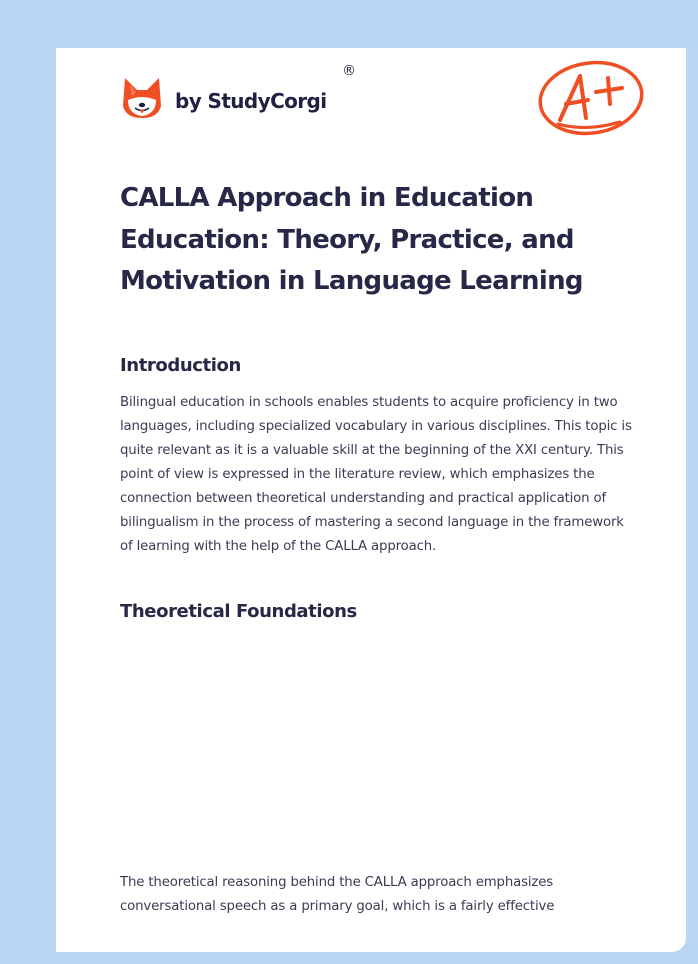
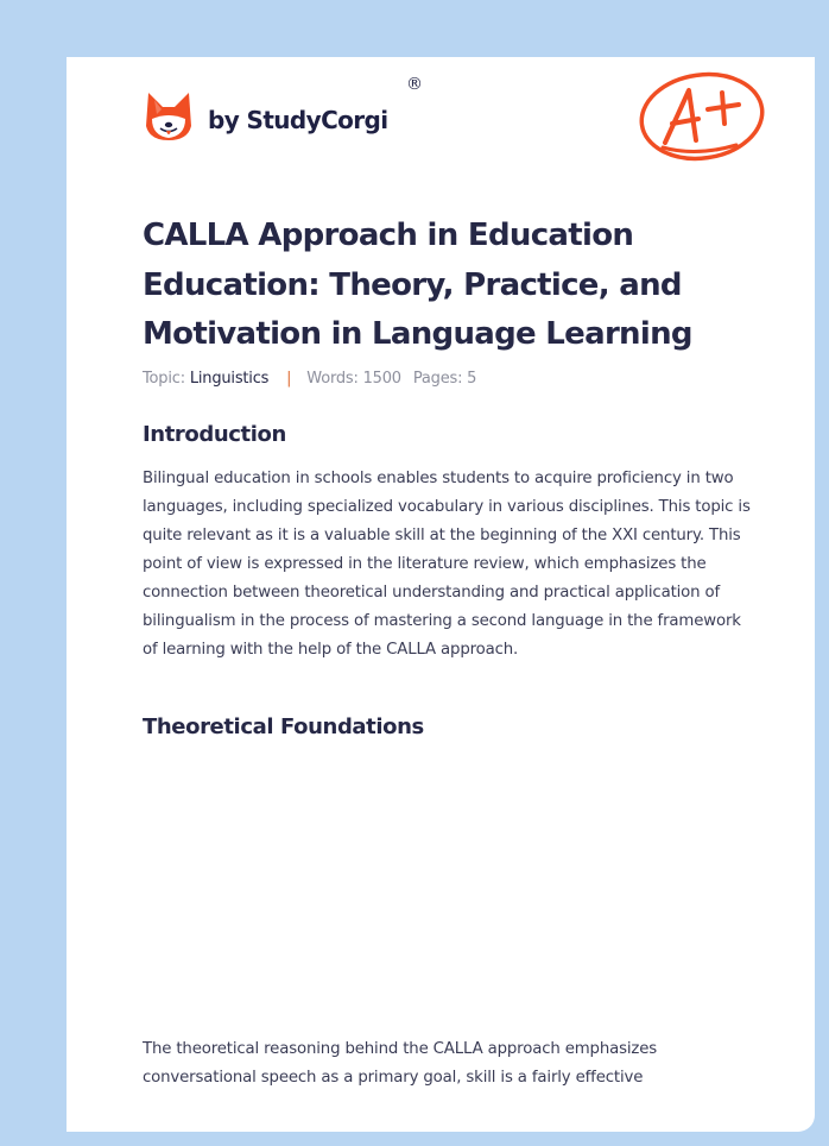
  by StudyCorgi
  ®
  CALLA Approach in Education Education: Theory, Practice, and Motivation in Language Learning
+ Topic: Linguistics | Words: 1500 Pages: 5
  Introduction
  Bilingual education in schools enables students to acquire proficiency in two languages, including specialized vocabulary in various disciplines. This topic is quite relevant as it is a valuable skill at the beginning of the XXI century. This point of view is expressed in the literature review, which emphasizes the connection between theoretical understanding and practical application of bilingualism in the process of mastering a second language in the framework of learning with the help of the CALLA approach.
  Theoretical Foundations
- The theoretical reasoning behind the CALLA approach emphasizes conversational speech as a primary goal, which is a fairly effective
+ The theoretical reasoning behind the CALLA approach emphasizes conversational speech as a primary goal, skill is a fairly effective
